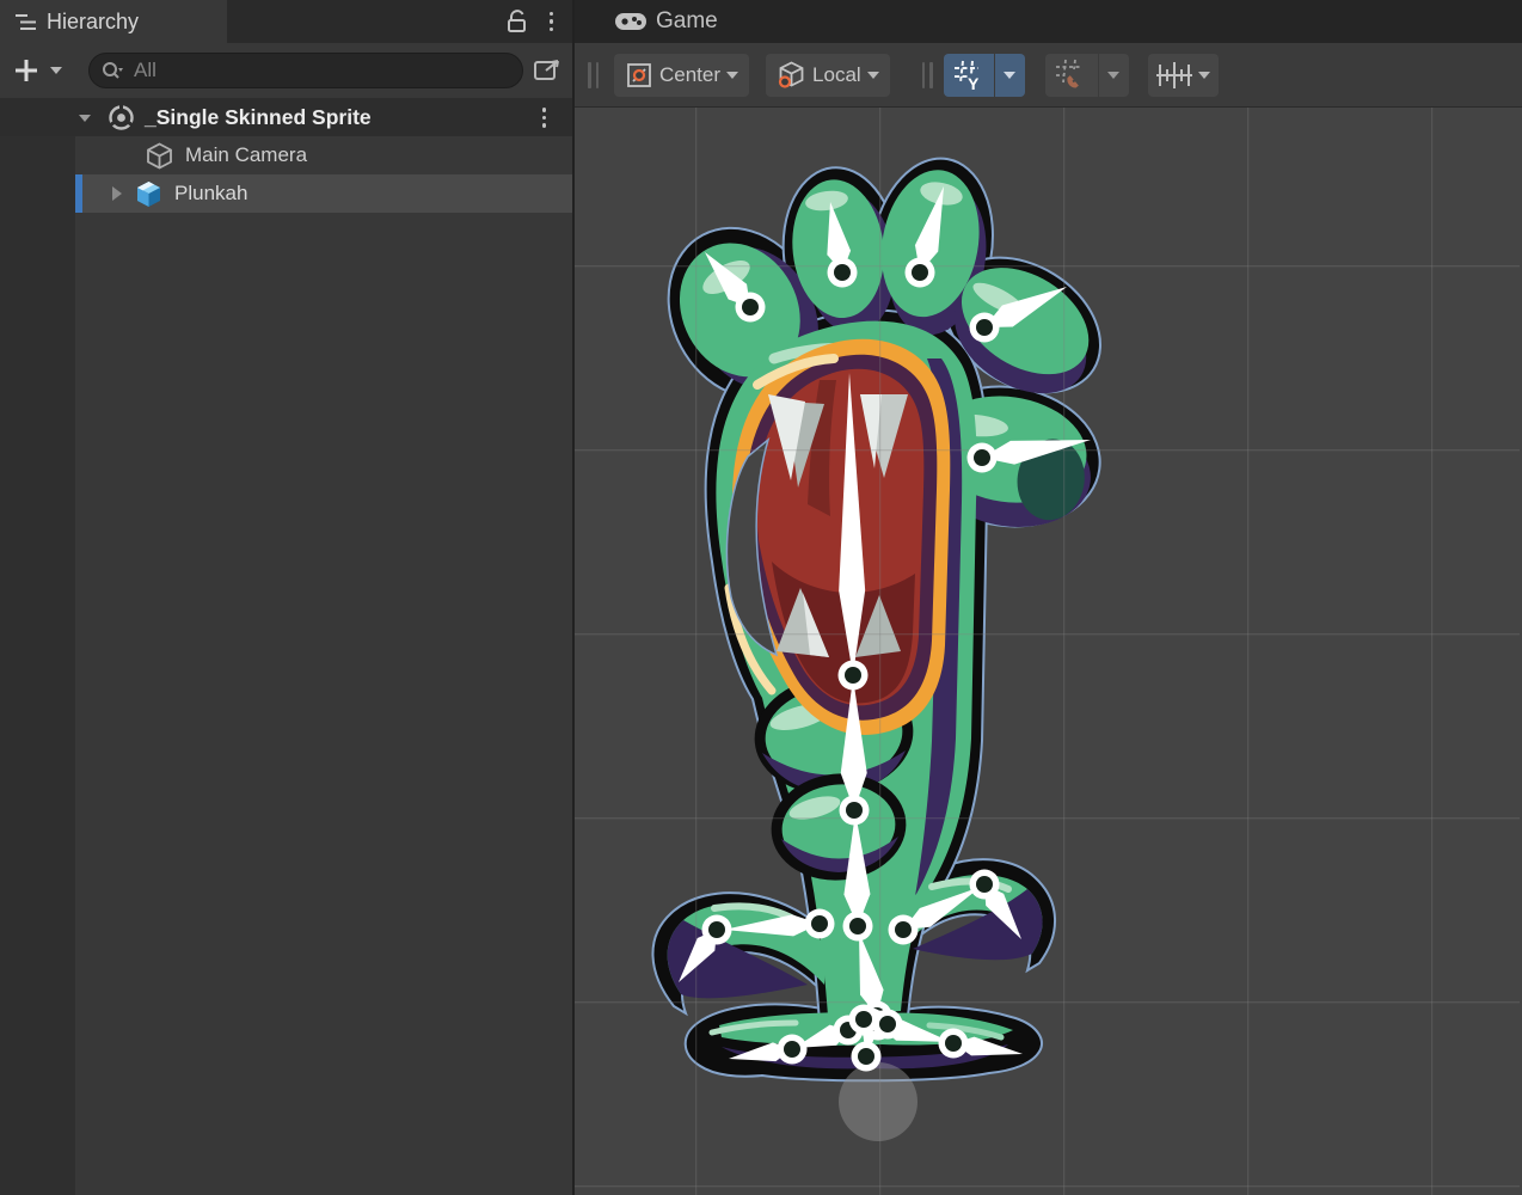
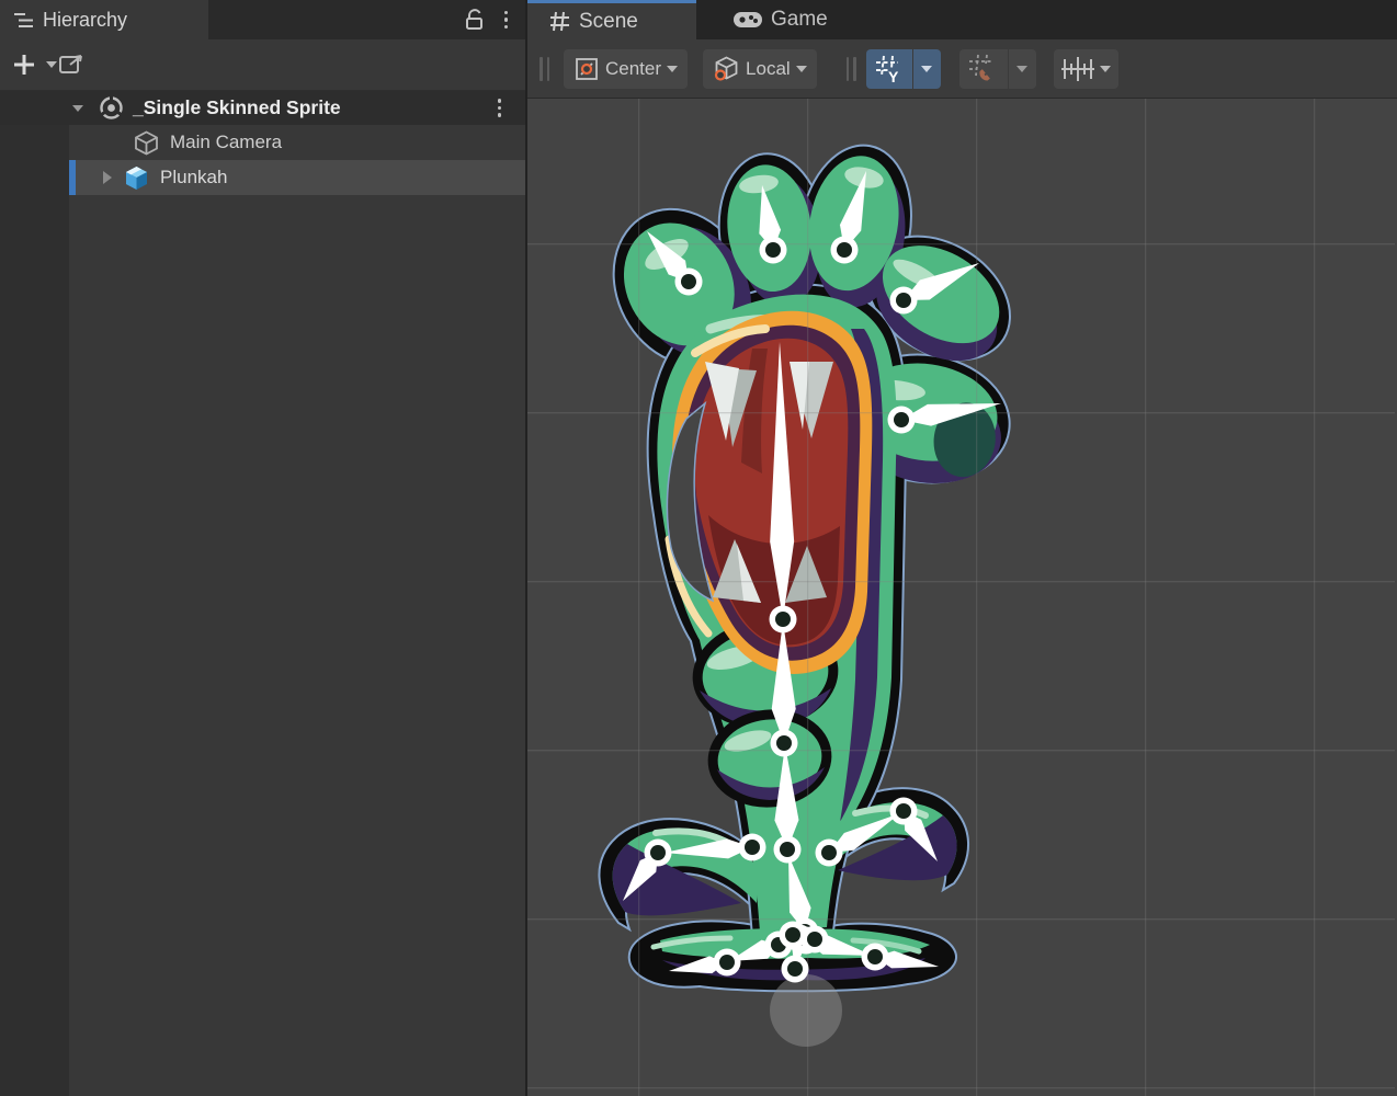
  Hierarchy
- All
  _Single Skinned Sprite
  Main Camera
  Plunkah
+ Scene
  Game
  Center
  Local
  Y
